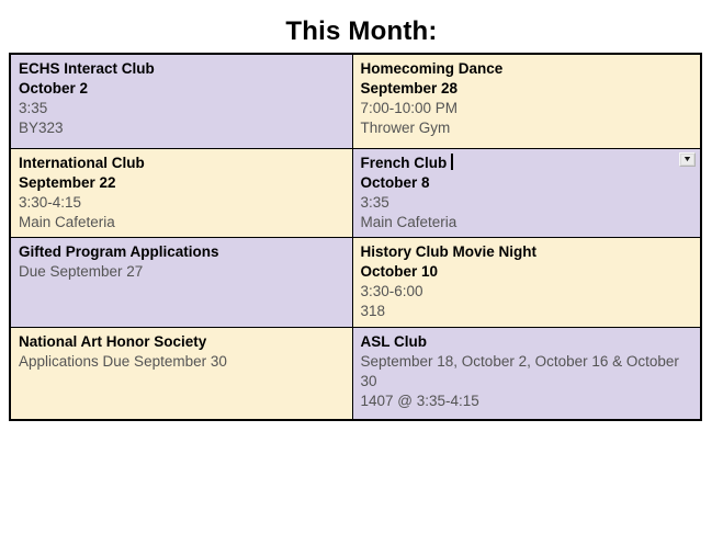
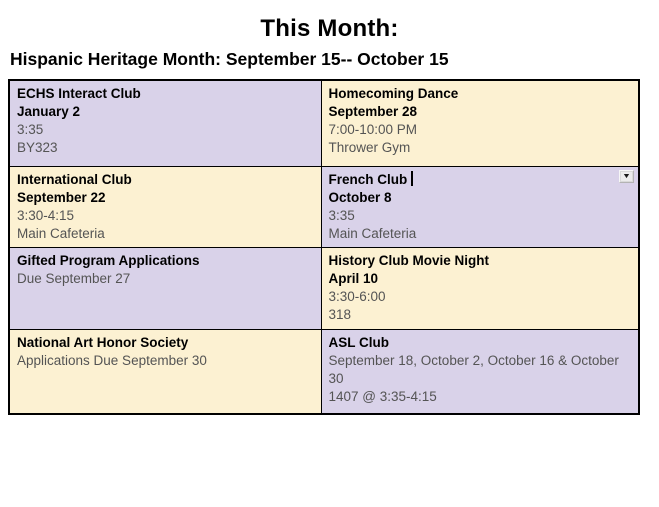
  This Month:
+ Hispanic Heritage Month: September 15-- October 15
- ECHS Interact ClubOctober 23:35BY323	Homecoming DanceSeptember 287:00-10:00 PMThrower Gym
+ ECHS Interact ClubJanuary 23:35BY323	Homecoming DanceSeptember 287:00-10:00 PMThrower Gym
  International ClubSeptember 223:30-4:15Main Cafeteria	French ClubOctober 83:35Main Cafeteria
- Gifted Program ApplicationsDue September 27	History Club Movie NightOctober 103:30-6:00318
+ Gifted Program ApplicationsDue September 27	History Club Movie NightApril 103:30-6:00318
  National Art Honor SocietyApplications Due September 30	ASL ClubSeptember 18, October 2, October 16 & October 301407 @ 3:35-4:15
